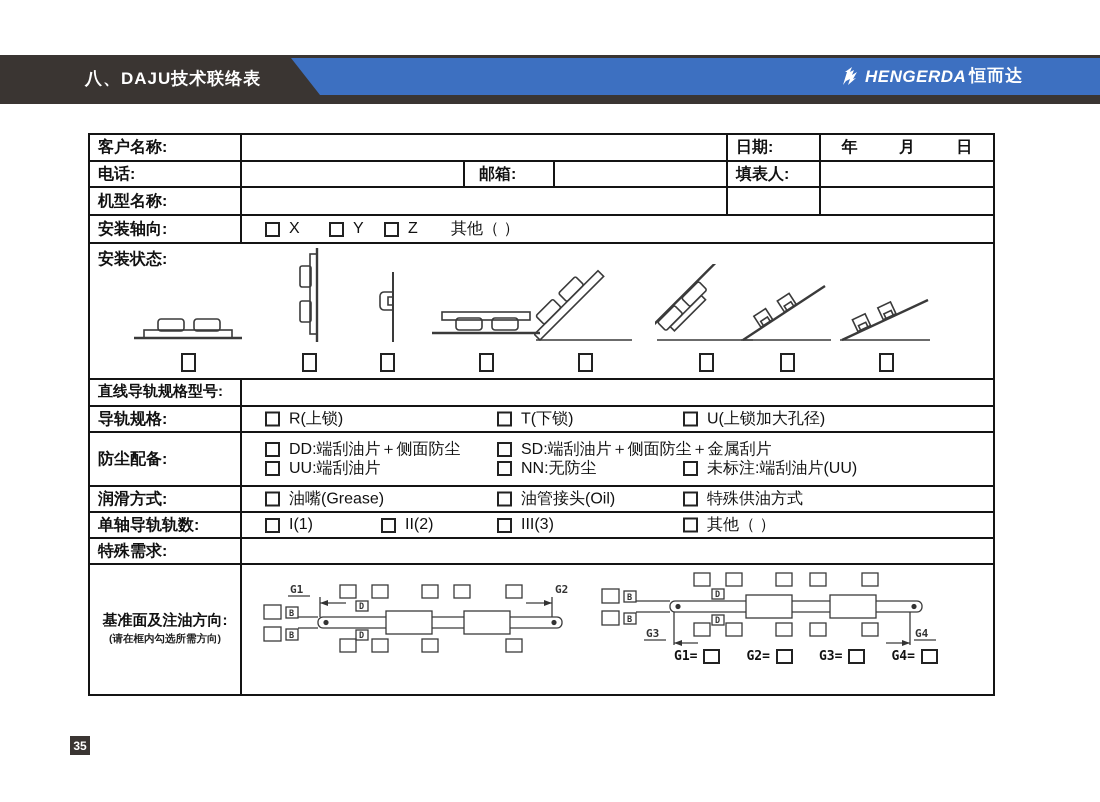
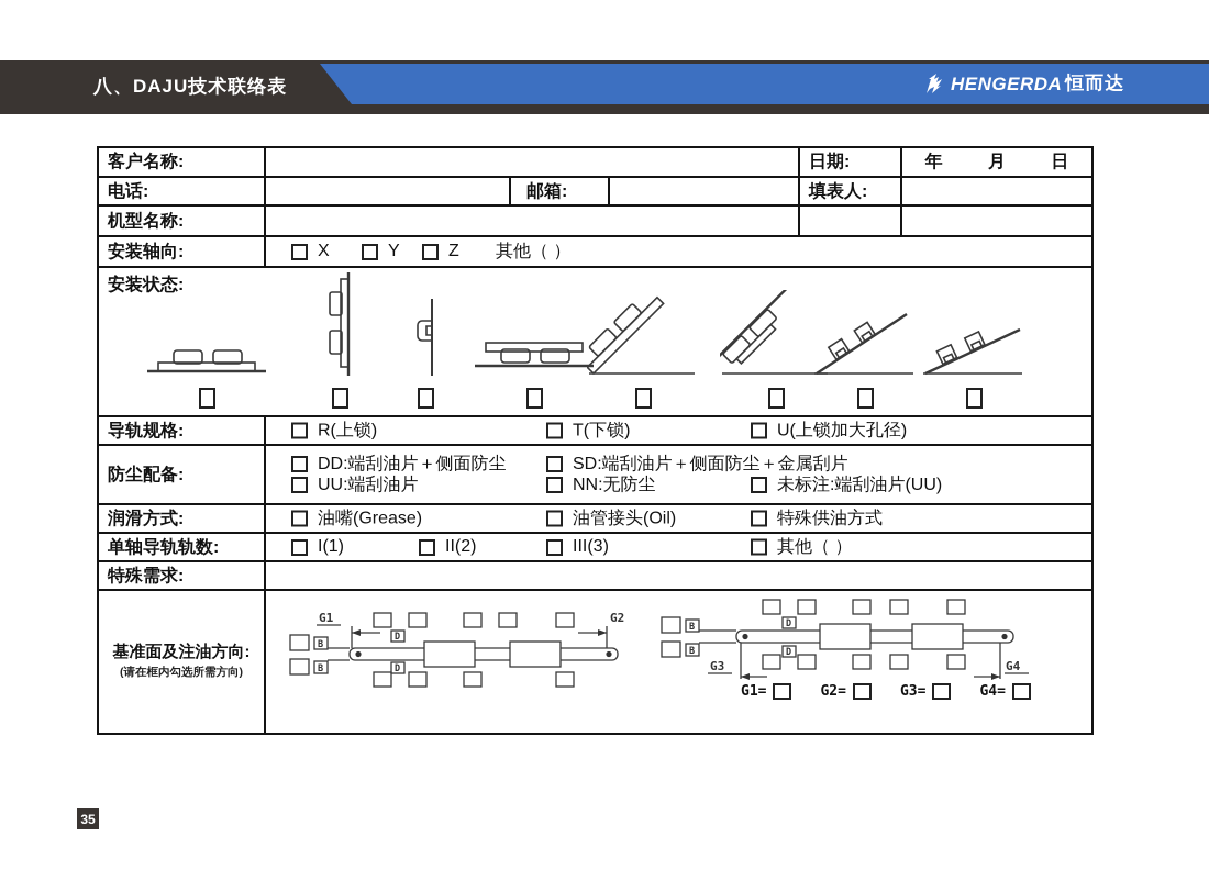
  八、DAJU技术联络表
  HENGERDA
  恒而达
  客户名称:
  日期:
  年
  月
  日
  电话:
  邮箱:
  填表人:
  机型名称:
  安装轴向:
  X
  Y
  Z
  其他（ ）
  安装状态:
- 直线导轨规格型号:
  导轨规格:
  R(上锁)
  T(下锁)
  U(上锁加大孔径)
  防尘配备:
  DD:端刮油片＋侧面防尘
  SD:端刮油片＋侧面防尘＋金属刮片
  UU:端刮油片
  NN:无防尘
  未标注:端刮油片(UU)
  润滑方式:
  油嘴(Grease)
  油管接头(Oil)
  特殊供油方式
  单轴导轨轨数:
  I(1)
  II(2)
  III(3)
  其他（ ）
  特殊需求:
  基准面及注油方向:
  (请在框内勾选所需方向)
  G1
  G2
  B
  B
  D
  D
  B
  B
  D
  D
  G3
  G4
  G1=
  G2=
  G3=
  G4=
  35
